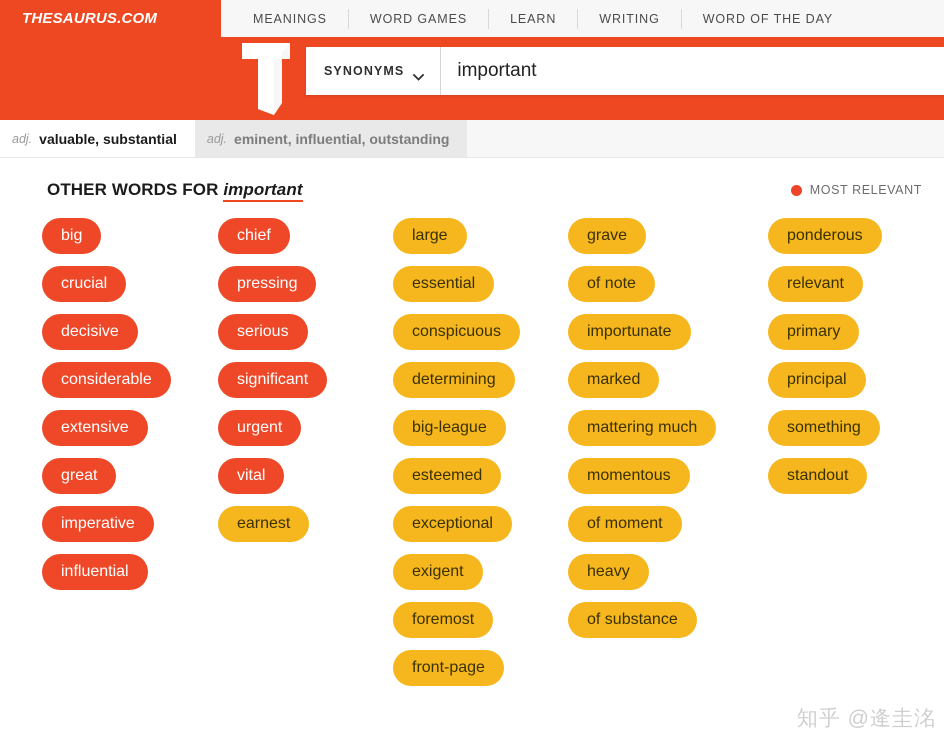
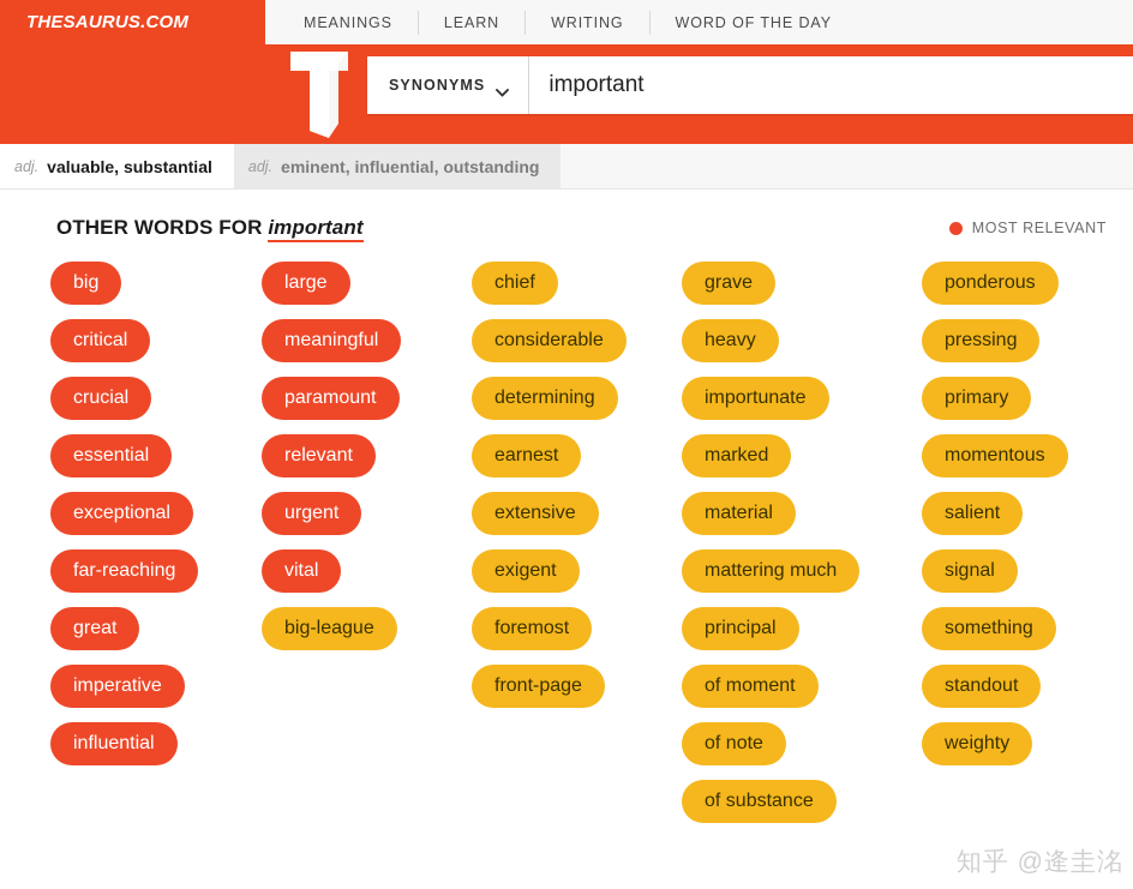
  THESAURUS.COM
  MEANINGS
- WORD GAMES
  LEARN
  WRITING
  WORD OF THE DAY
  SYNONYMS
  important
  adj.
  valuable, substantial
  adj.
  eminent, influential, outstanding
  OTHER WORDS FOR important
  MOST RELEVANT
  big
+ critical
  crucial
- decisive
- considerable
+ essential
- extensive
+ exceptional
+ far-reaching
  great
  imperative
  influential
- chief
+ large
+ meaningful
+ paramount
- pressing
+ relevant
- serious
- significant
  urgent
  vital
- earnest
+ big-league
- large
+ chief
- essential
+ considerable
- conspicuous
  determining
- big-league
+ earnest
- esteemed
- exceptional
+ extensive
  exigent
  foremost
  front-page
  grave
- of note
+ heavy
  importunate
  marked
+ material
  mattering much
- momentous
+ principal
  of moment
- heavy
+ of note
  of substance
  ponderous
- relevant
+ pressing
  primary
- principal
+ momentous
+ salient
+ signal
  something
  standout
+ weighty
  知乎 @逄圭洺
